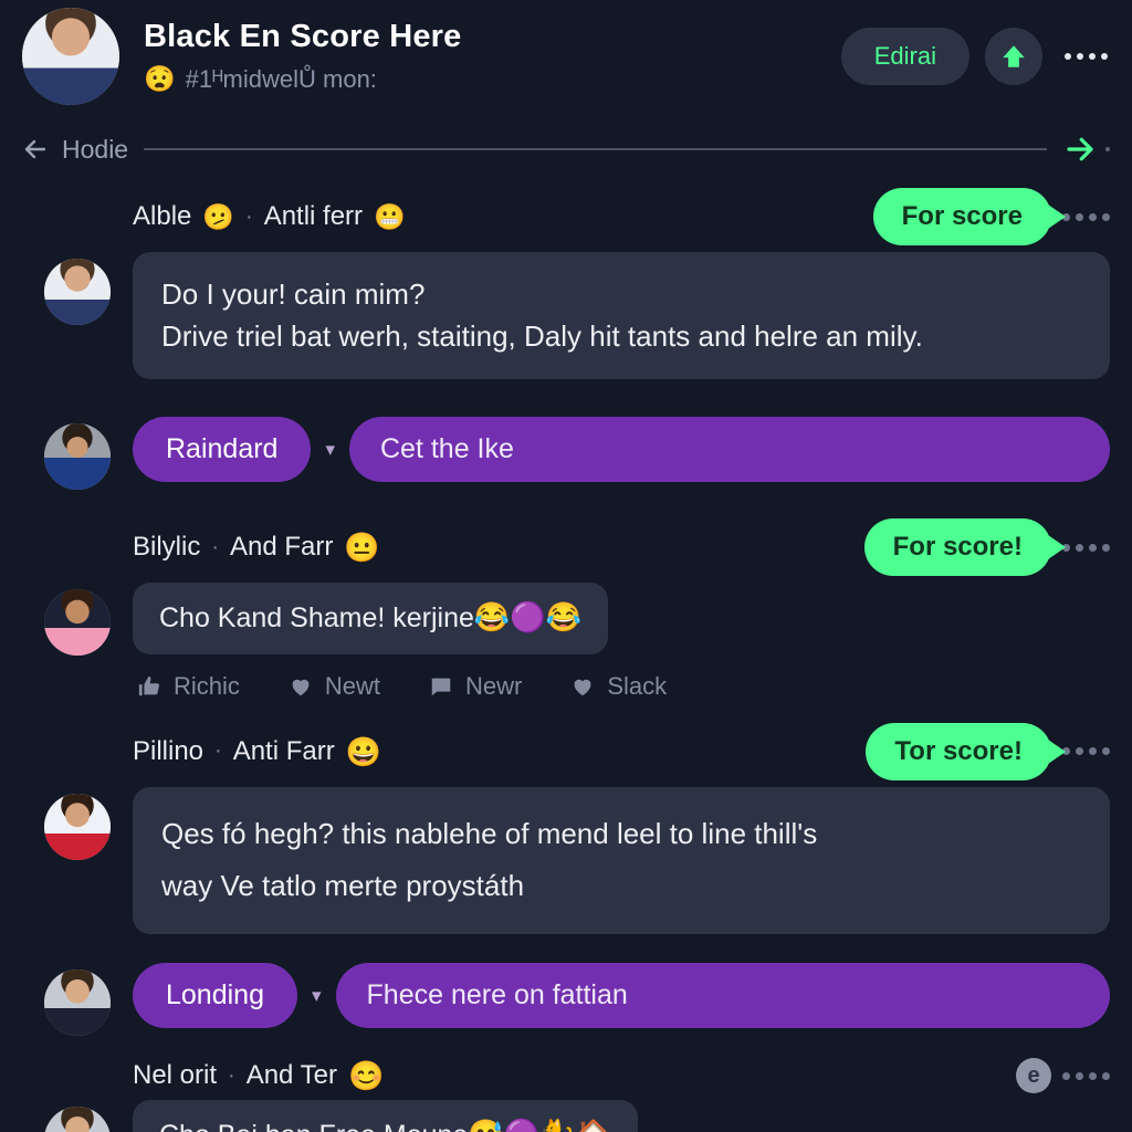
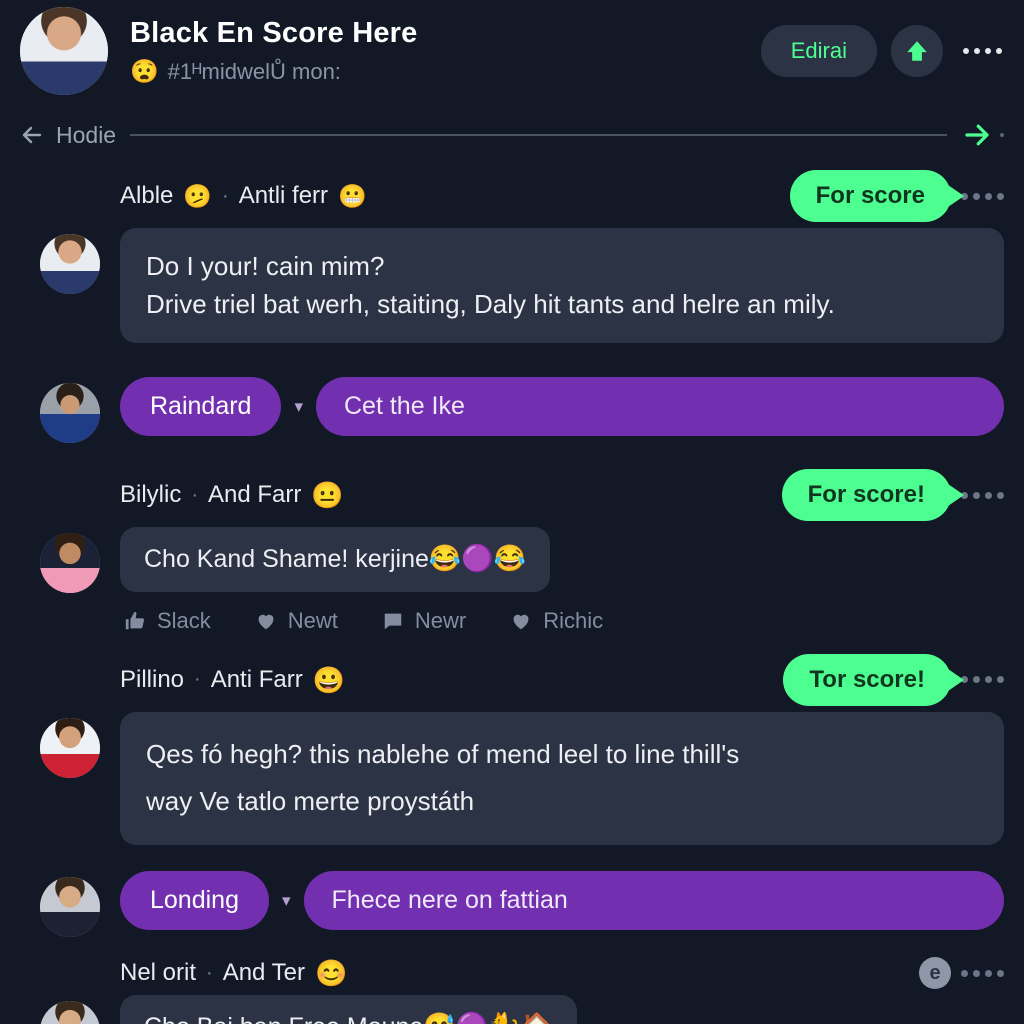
  Black En Score Here
  😧
  #1ᴴmidwelŮ mon:
  Edirai
  Hodie
  Alble
  🫤
  ·
  Antli ferr
  😬
  For score
  Do I your! cain mim?
  Drive triel bat werh, staiting, Daly hit tants and helre an mily.
  Raindard
  ▾
  Cet the Ike
  Bilylic
  ·
  And Farr
  😐
  For score!
  Cho Kand Shame! kerjine😂🟣😂
- Richic
+ Slack
  Newt
  Newr
- Slack
+ Richic
  Pillino
  ·
  Anti Farr
  😀
  Tor score!
  Qes fó hegh? this nablehe of mend leel to line thill's
  way Ve tatlo merte proystáth
  Londing
  ▾
  Fhece nere on fattian
  Nel orit
  ·
  And Ter
  😊
  e
